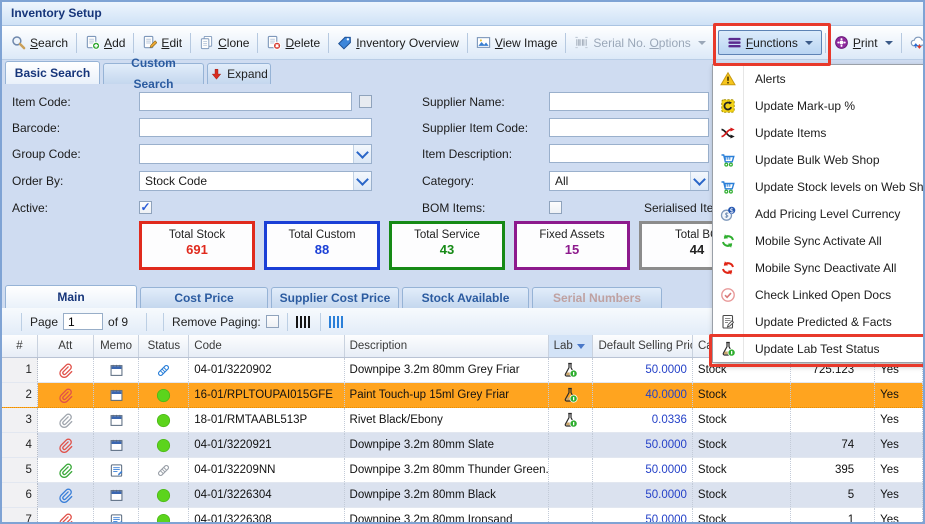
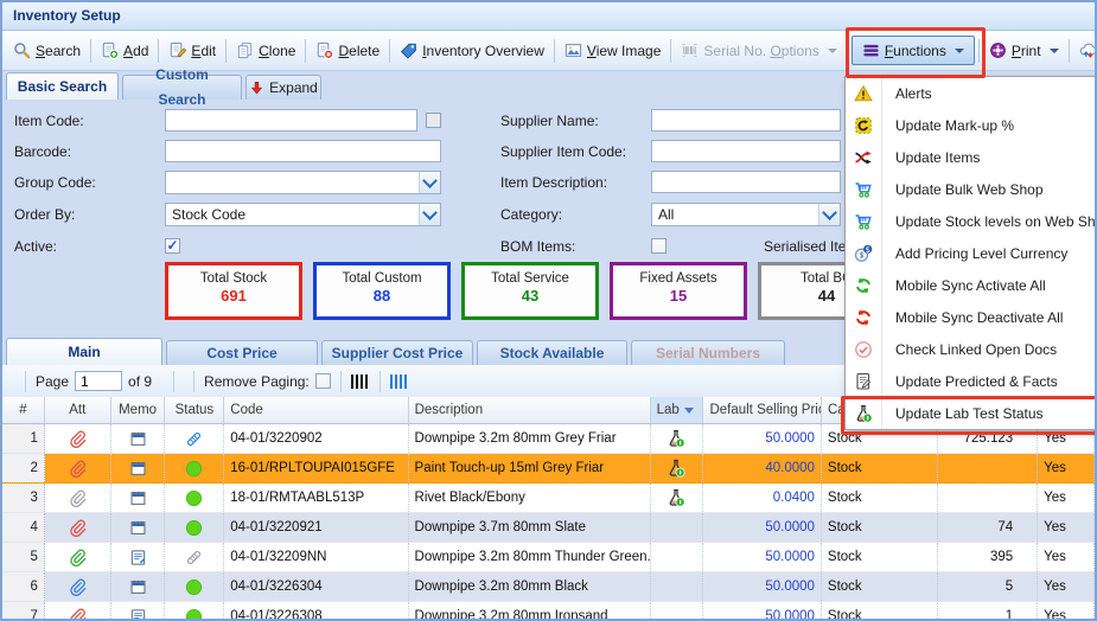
  Inventory Setup
  Search
  Add
  Edit
  Clone
  Delete
  Inventory Overview
  View Image
  Serial No. Options
  Functions
  Print
  Basic Search
  Custom Search
  Expand
  Item Code:
  Barcode:
  Group Code:
  Order By:
  Stock Code
  Active:
  ✓
  Supplier Name:
  Supplier Item Code:
  Item Description:
  Category:
  All
  BOM Items:
  Serialised Ite
  Total Stock
  691
  Total Custom
  88
  Total Service
  43
  Fixed Assets
  15
  Total B
  44
  Main
  Cost Price
  Supplier Cost Price
  Stock Available
  Serial Numbers
  Page
  1
  of 9
  Remove Paging:
  #
  Att
  Memo
  Status
  Code
  Description
  Lab
  Default Selling Pri
  Ca
  1
  04-01/3220902
  Downpipe 3.2m 80mm Grey Friar
  50.0000
  Stock
  725.123
  Yes
  2
  16-01/RPLTOUPAI015GFE
  Paint Touch-up 15ml Grey Friar
  40.0000
  Stock
  Yes
  3
  18-01/RMTAABL513P
  Rivet Black/Ebony
- 0.0336
+ 0.0400
  Stock
  Yes
  4
  04-01/3220921
- Downpipe 3.2m 80mm Slate
+ Downpipe 3.7m 80mm Slate
  50.0000
  Stock
  74
  Yes
  5
  04-01/32209NN
  Downpipe 3.2m 80mm Thunder Green.
  50.0000
  Stock
  395
  Yes
  6
  04-01/3226304
  Downpipe 3.2m 80mm Black
  50.0000
  Stock
  5
  Yes
  7
  04-01/3226308
  Downpipe 3.2m 80mm Ironsand
  50.0000
  Stock
  1
  Yes
  Alerts
  Update Mark-up %
  Update Items
  Update Bulk Web Shop
  Update Stock levels on Web Sh
  $
  Add Pricing Level Currency
  Mobile Sync Activate All
  Mobile Sync Deactivate All
  Check Linked Open Docs
  Update Predicted & Facts
  Update Lab Test Status
